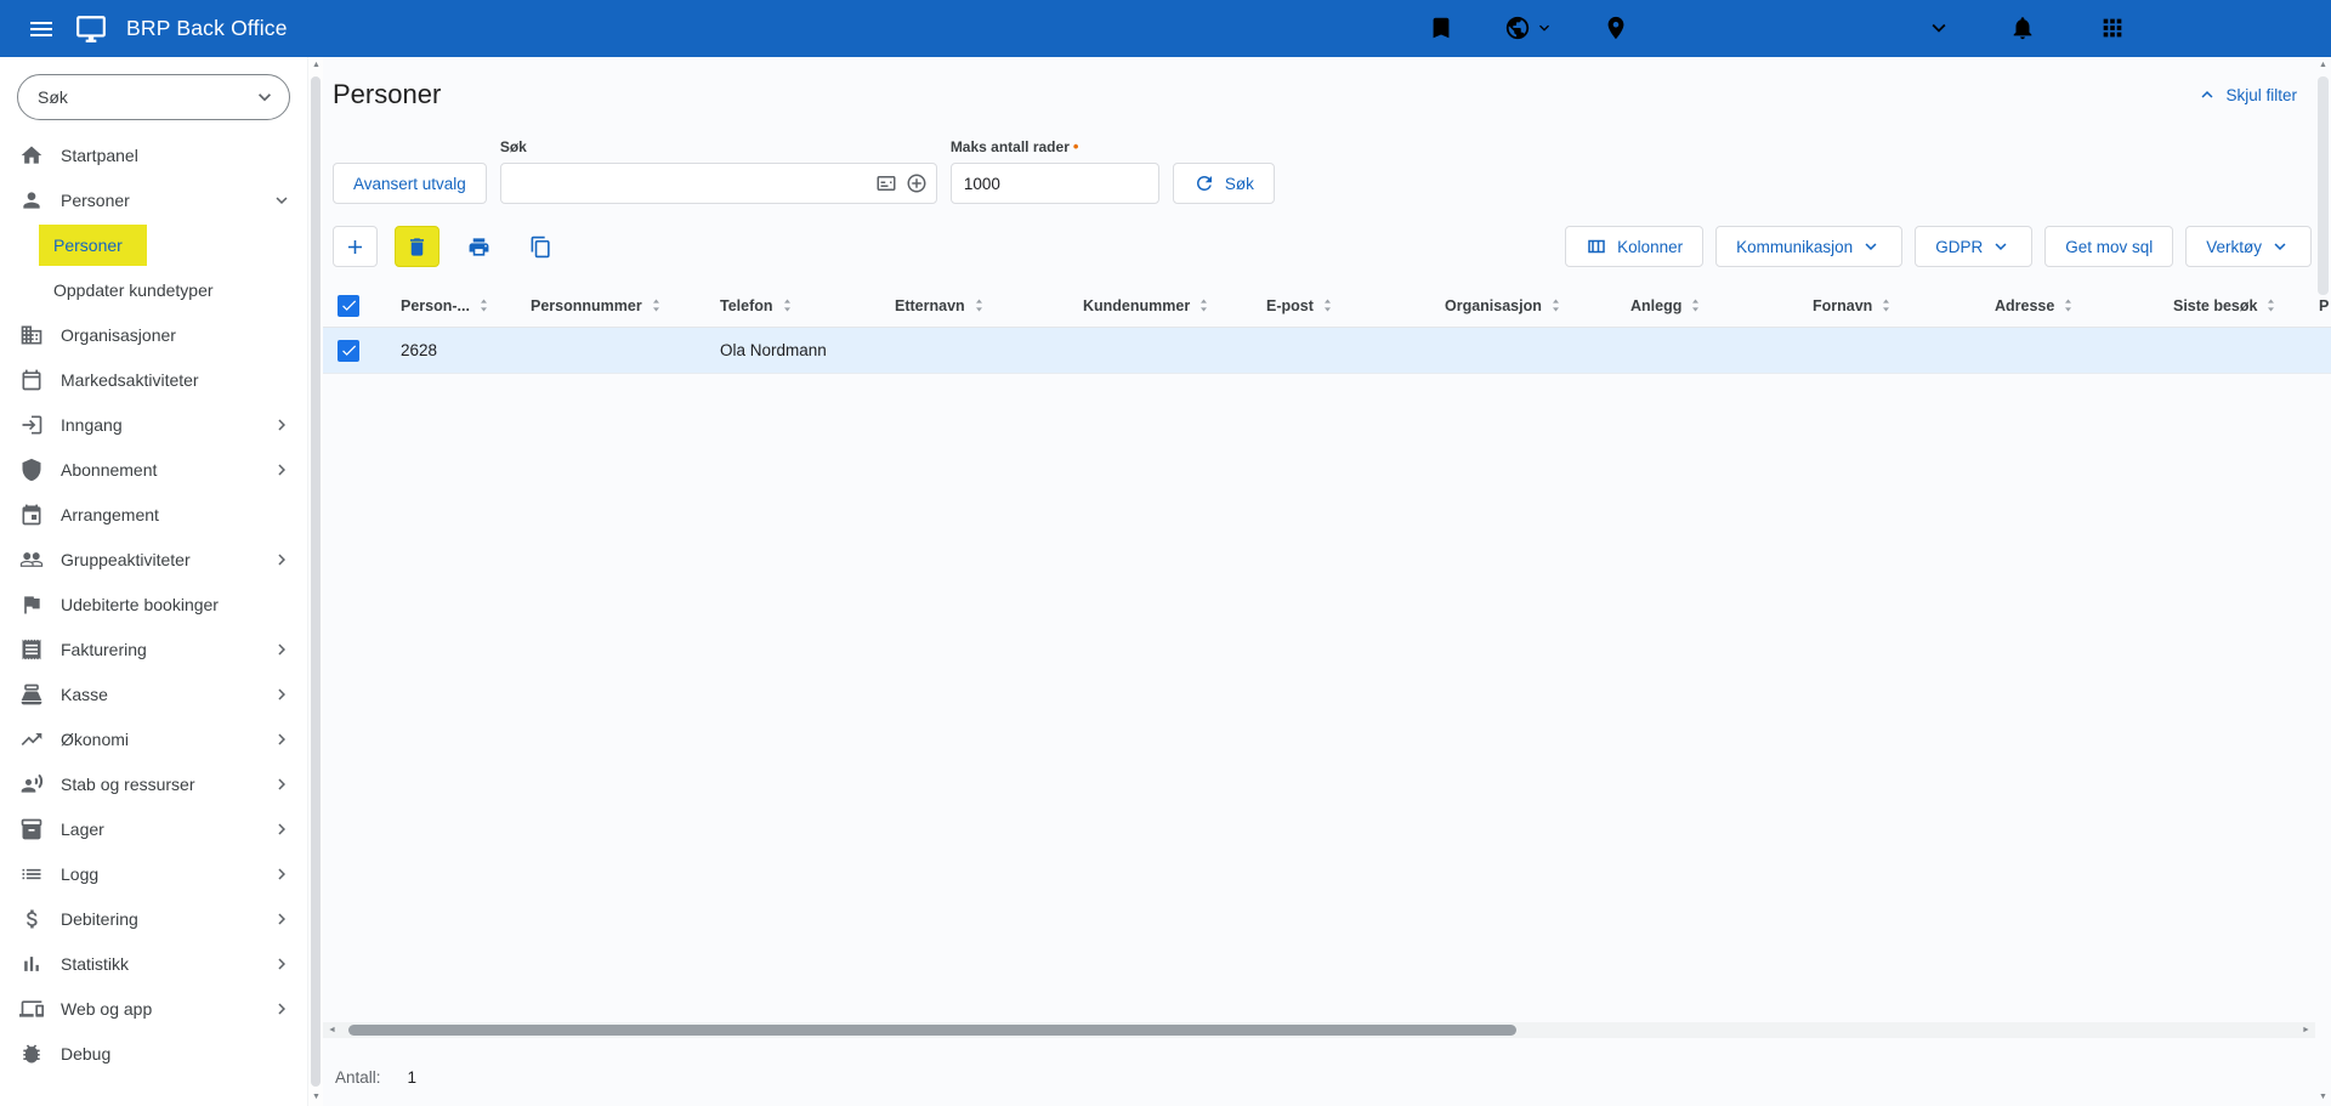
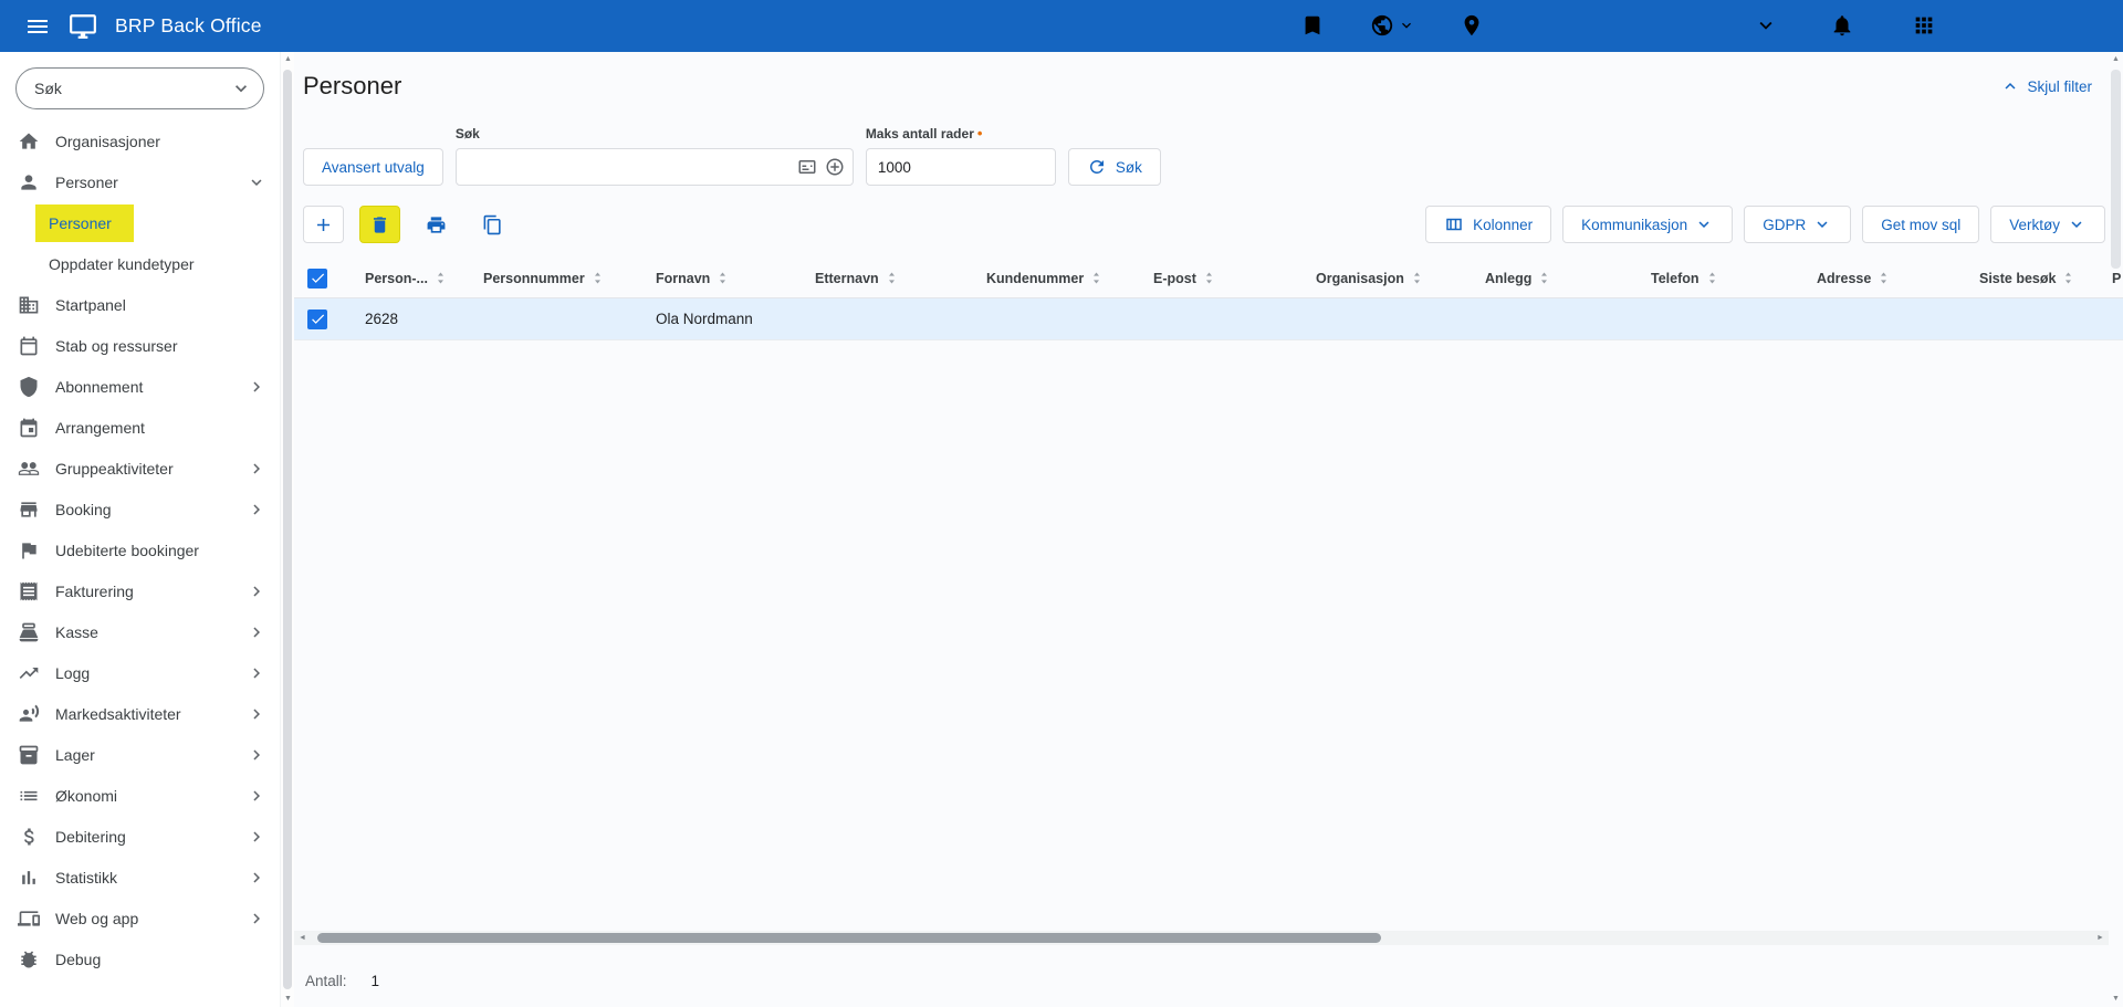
  BRP Back Office
  Søk
- Startpanel
+ Organisasjoner
  Personer
  Personer
  Oppdater kundetyper
- Organisasjoner
+ Startpanel
- Markedsaktiviteter
+ Stab og ressurser
- Inngang
  Abonnement
  Arrangement
  Gruppeaktiviteter
+ Booking
  Udebiterte bookinger
  Fakturering
  Kasse
- Økonomi
+ Logg
- Stab og ressurser
+ Markedsaktiviteter
  Lager
- Logg
+ Økonomi
  Debitering
  Statistikk
  Web og app
  Debug
  Personer
  Skjul filter
  Avansert utvalg
  Søk
  Maks antall rader •
  1000
  Søk
  Kolonner
  Kommunikasjon
  GDPR
  Get mov sql
  Verktøy
  Person-...
  Personnummer
- Telefon
+ Fornavn
  Etternavn
  Kundenummer
  E-post
  Organisasjon
  Anlegg
- Fornavn
+ Telefon
  Adresse
  Siste besøk
  P
  2628
  Ola Nordmann
  Antall:
  1
